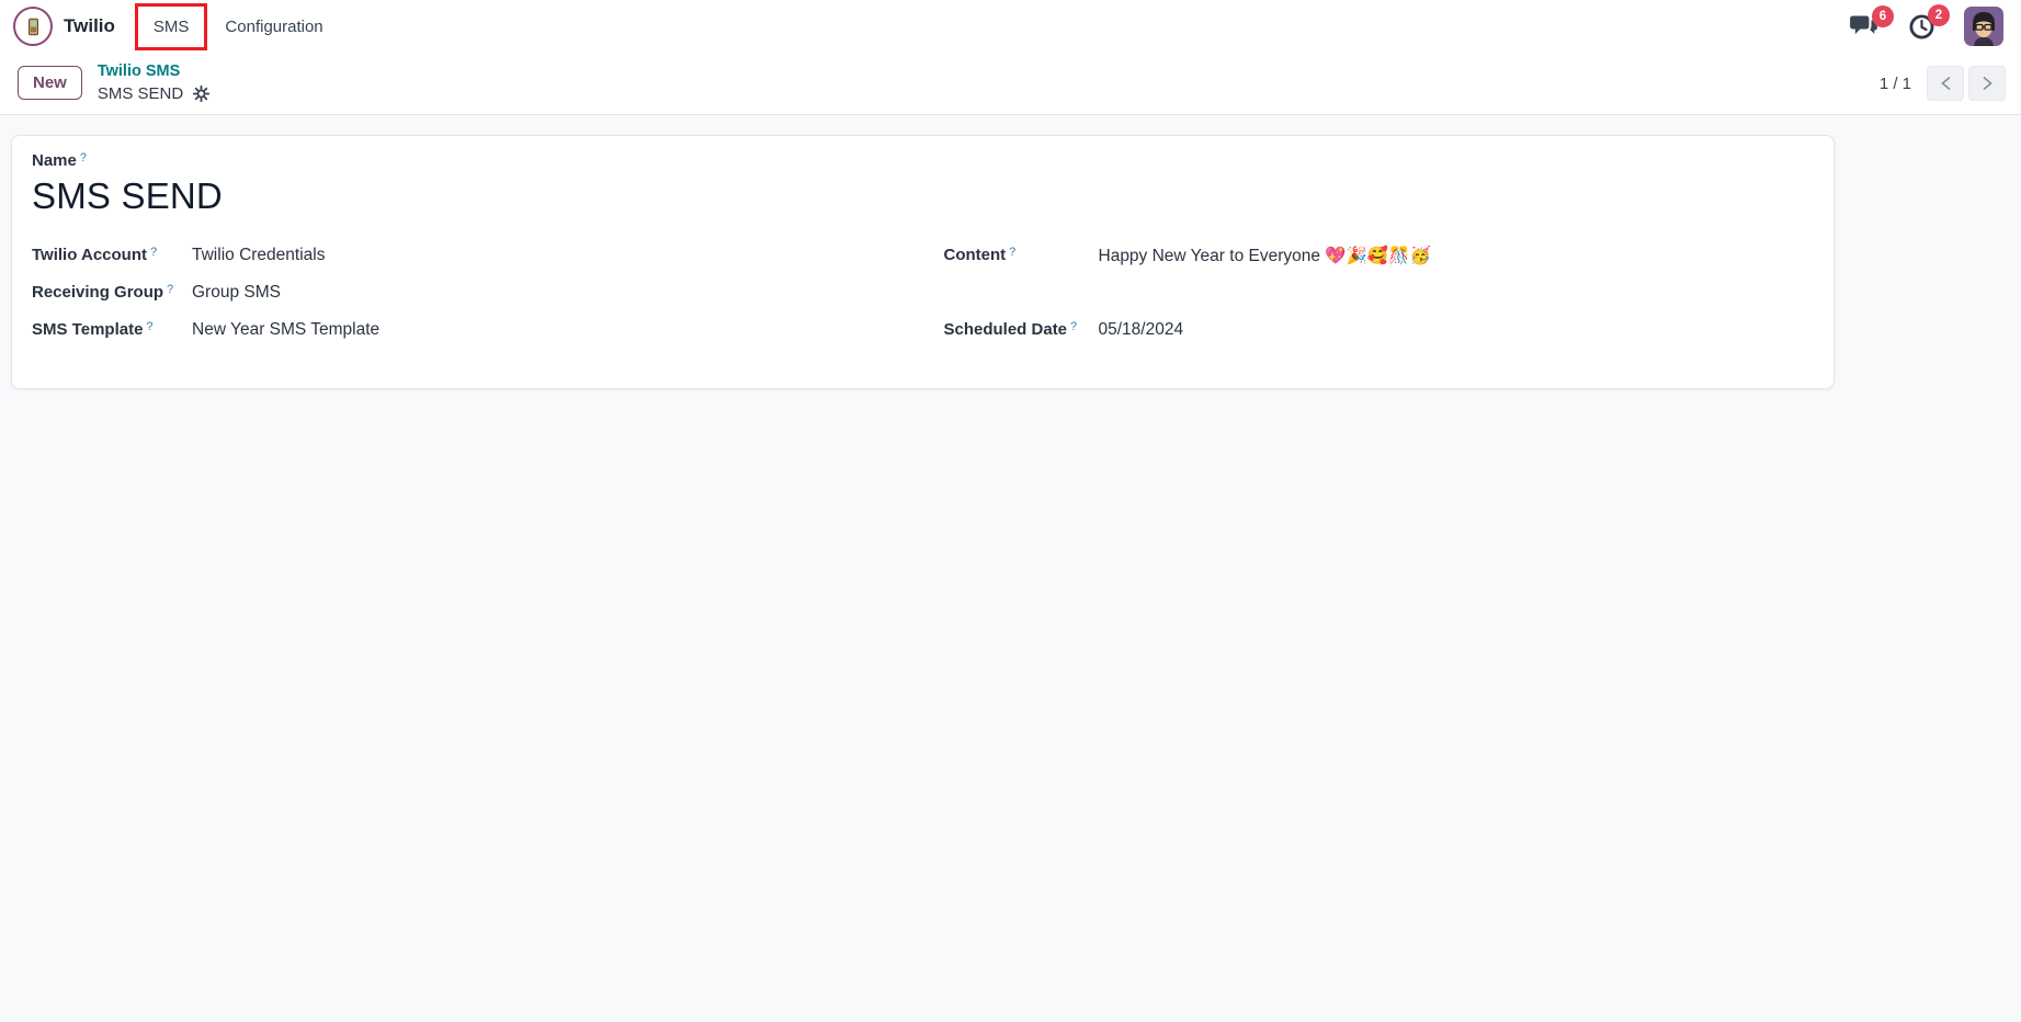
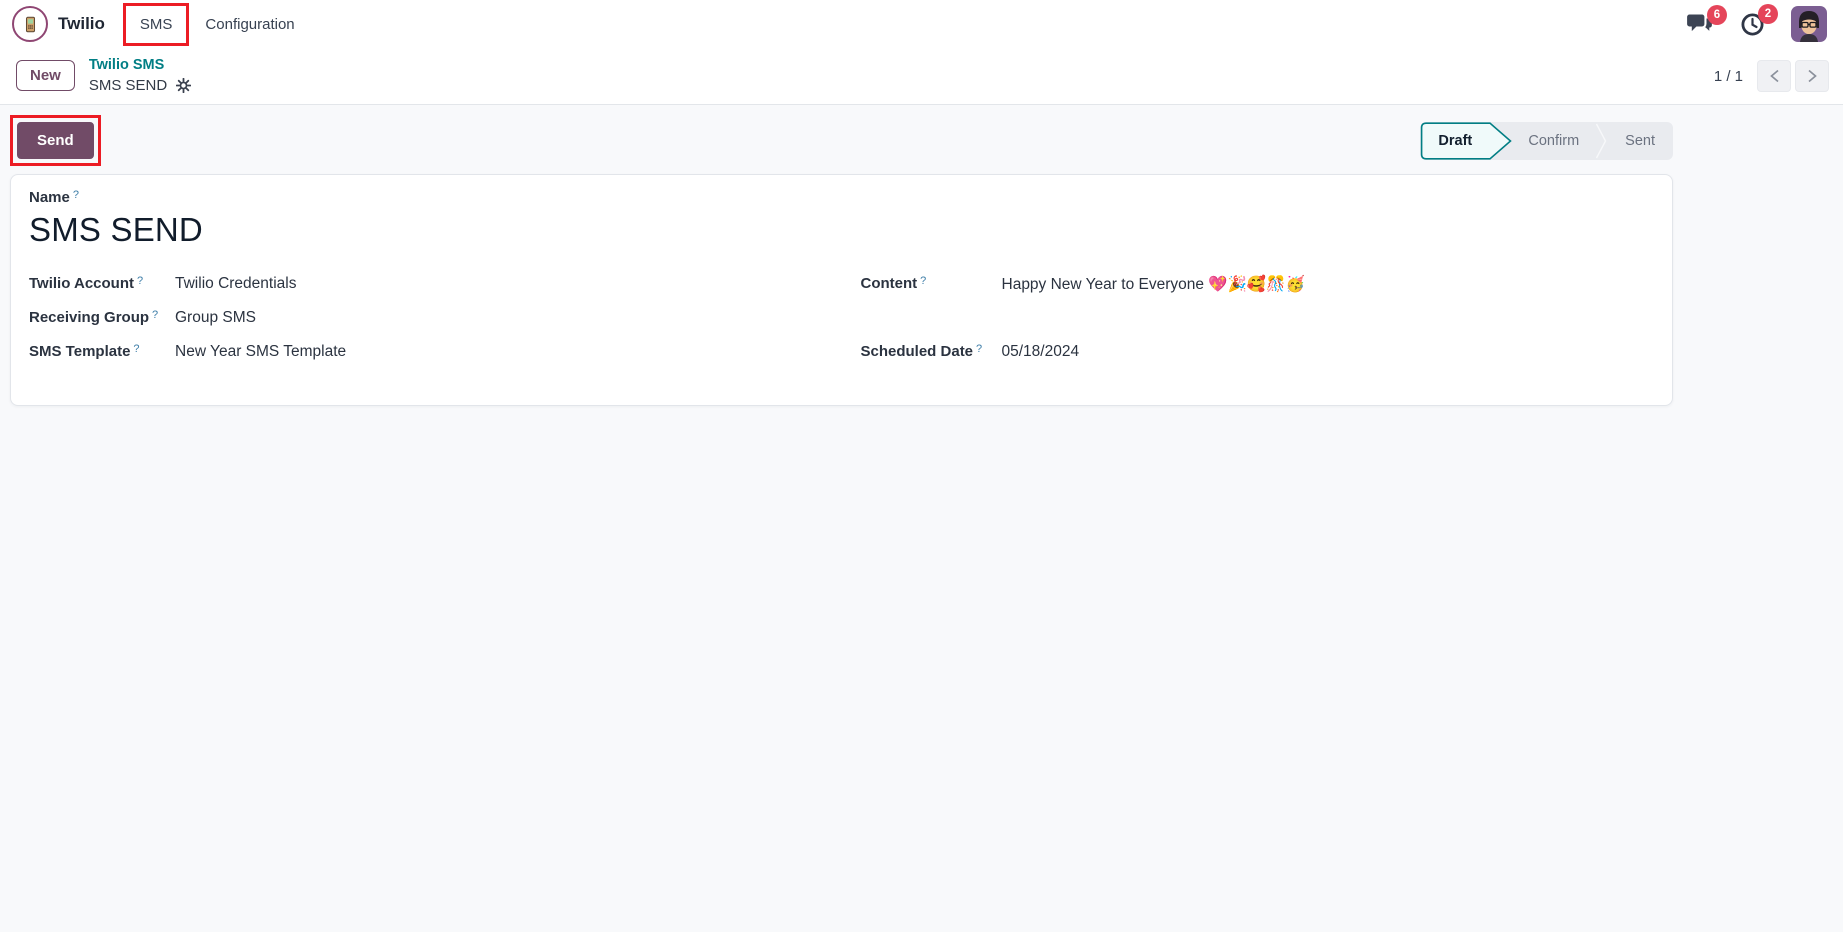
  Twilio
  SMS
  Configuration
  6
  2
  New
  Twilio SMS
  SMS SEND
  1 / 1
+ Send
+ Draft
+ Confirm
+ Sent
  Name
  ?
  SMS SEND
  Twilio Account
  ?
  Twilio Credentials
  Receiving Group
  ?
  Group SMS
  SMS Template
  ?
  New Year SMS Template
  Content
  ?
  Happy New Year to Everyone 💖🎉🥰🎊🥳
  Scheduled Date
  ?
  05/18/2024
